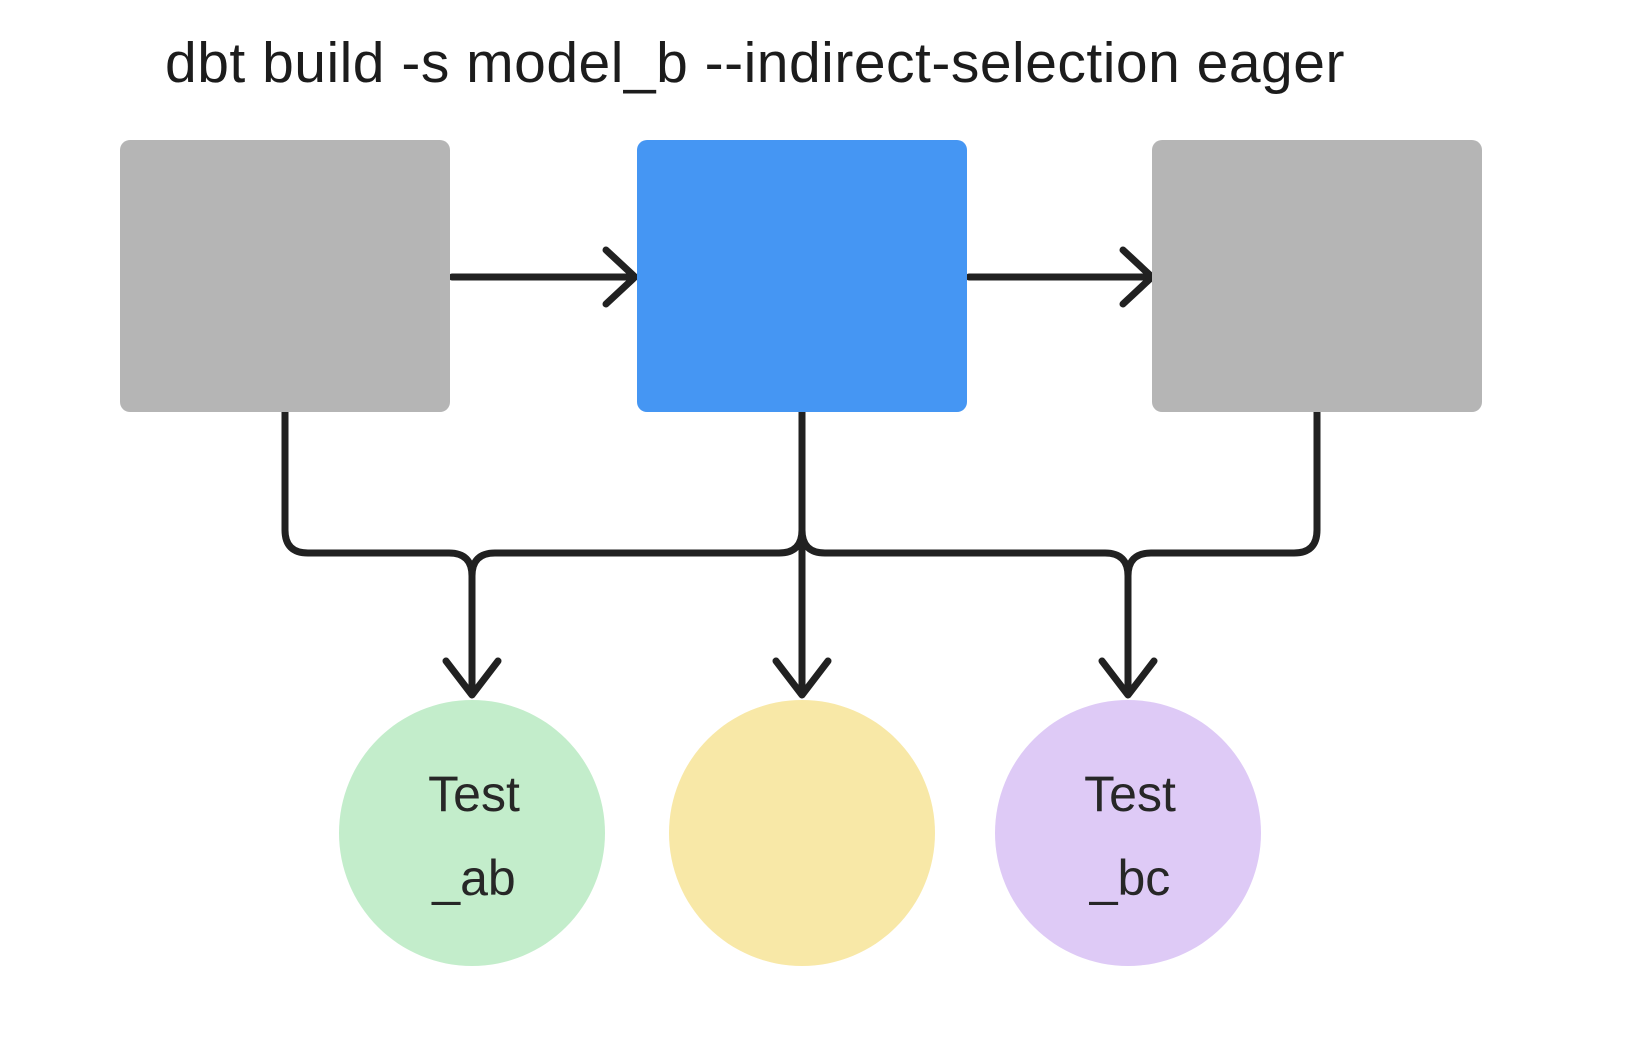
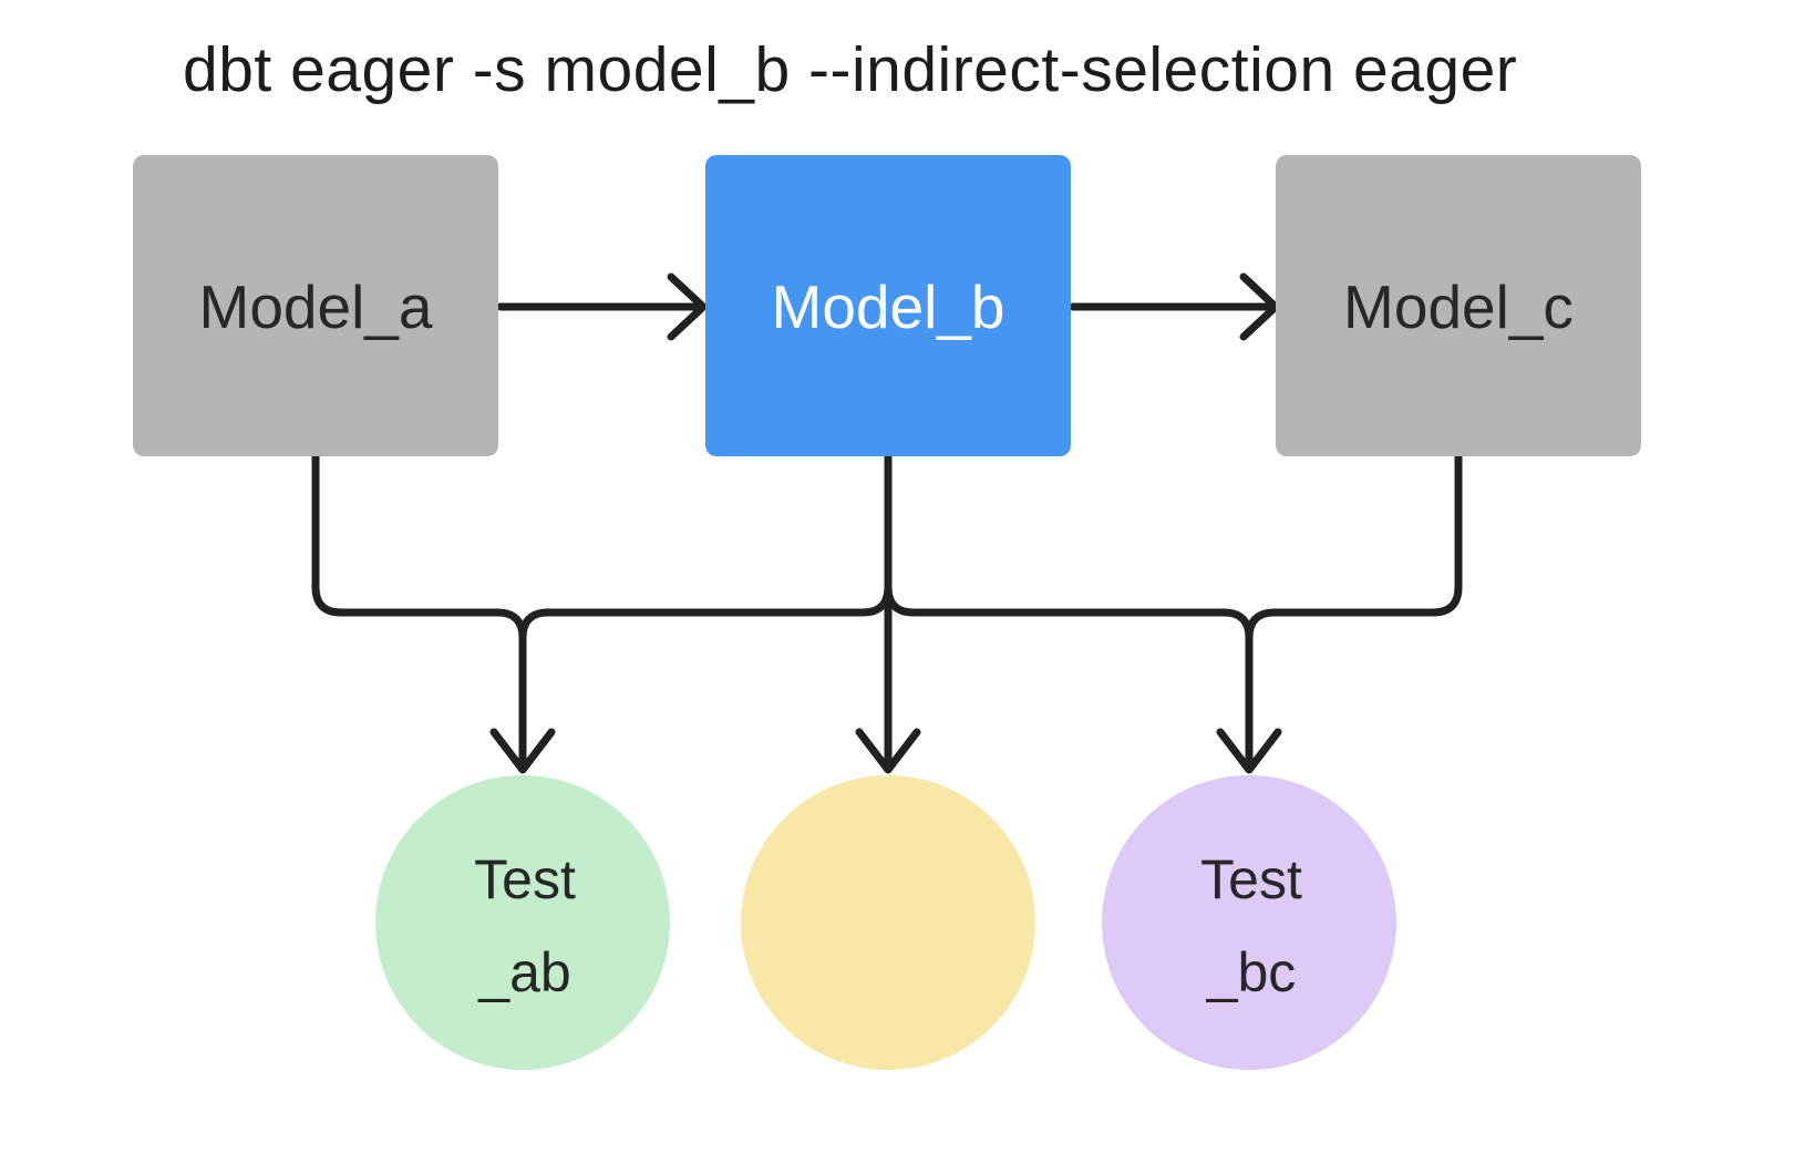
- dbt build -s model_b --indirect-selection eager
+ dbt eager -s model_b --indirect-selection eager
+ Model_a
+ Model_b
+ Model_c
  Test
  _ab
  Test
  _bc
